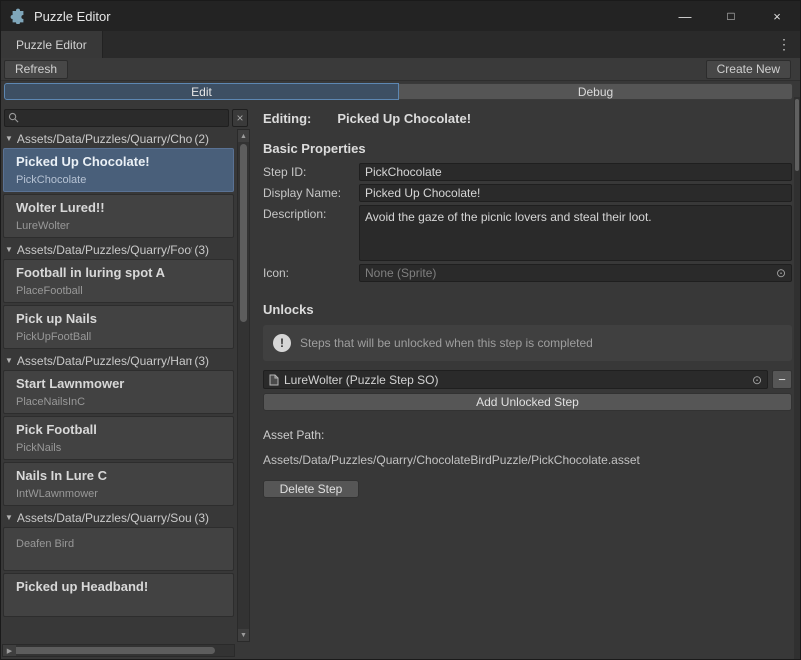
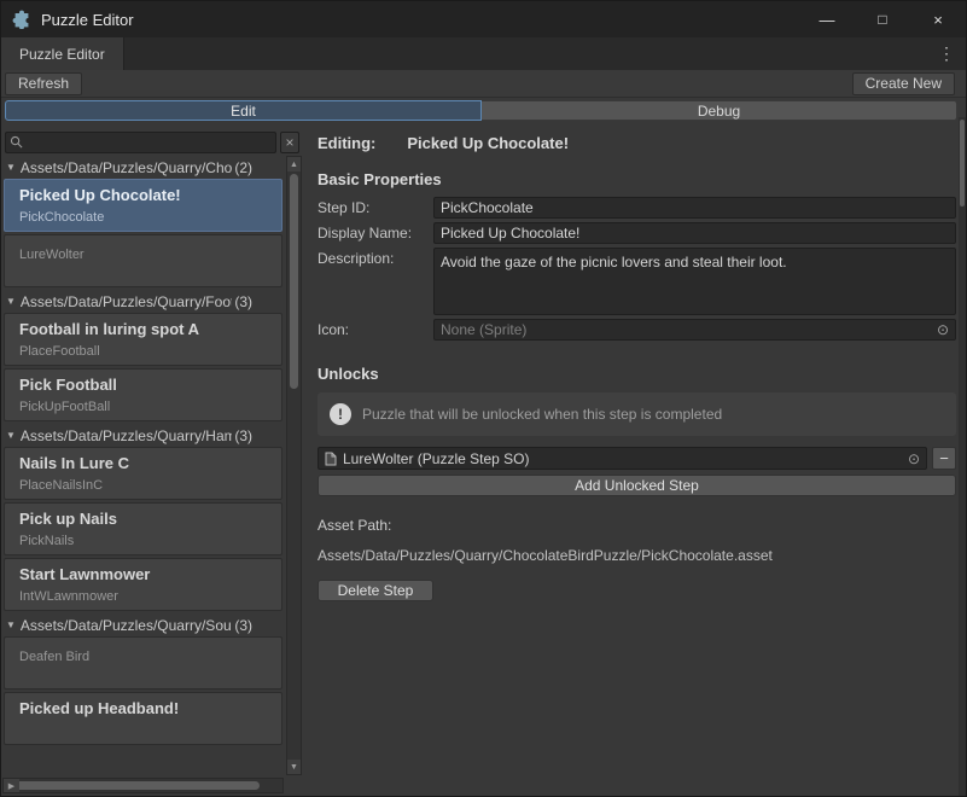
  Puzzle Editor
  —
  □
  ×
  Puzzle Editor
  ⋮
  Refresh
  Create New
  Edit
  Debug
  ×
  ▼
  (2)
  Picked Up Chocolate!
  PickChocolate
- Wolter Lured!!
  LureWolter
  ▼
  (3)
  Football in luring spot A
  PlaceFootball
- Pick up Nails
+ Pick Football
  PickUpFootBall
  ▼
  (3)
- Start Lawnmower
+ Nails In Lure C
  PlaceNailsInC
- Pick Football
+ Pick up Nails
  PickNails
- Nails In Lure C
+ Start Lawnmower
  IntWLawnmower
  ▼
  Assets/Data/Puzzles/Quarry/Sou
  (3)
  Deafen Bird
  Picked up Headband!
  Editing:
  Picked Up Chocolate!
  Basic Properties
  Step ID:
  PickChocolate
  Display Name:
  Picked Up Chocolate!
  Description:
  Avoid the gaze of the picnic lovers and steal their loot.
  Icon:
  None (Sprite)
  ⊙
  Unlocks
  !
- Steps that will be unlocked when this step is completed
+ Puzzle that will be unlocked when this step is completed
  LureWolter (Puzzle Step SO)
  ⊙
  −
  Add Unlocked Step
  Asset Path:
  Assets/Data/Puzzles/Quarry/ChocolateBirdPuzzle/PickChocolate.asset
  Delete Step
